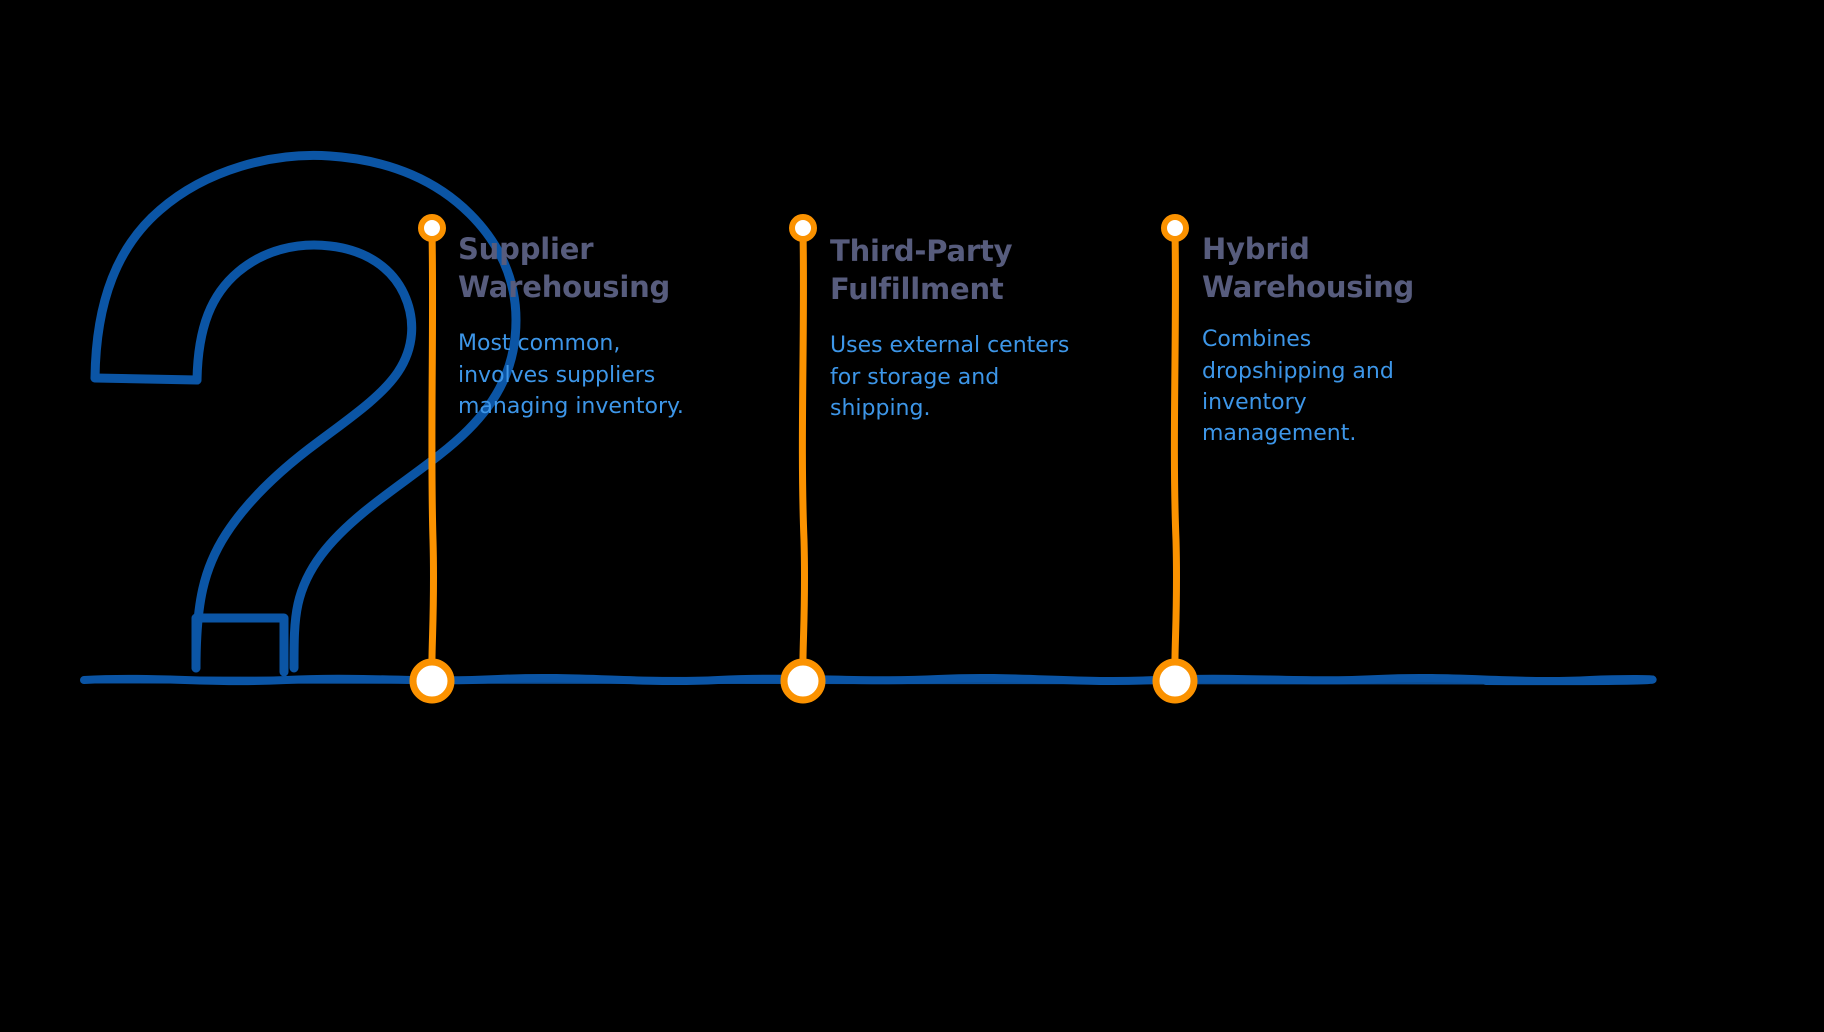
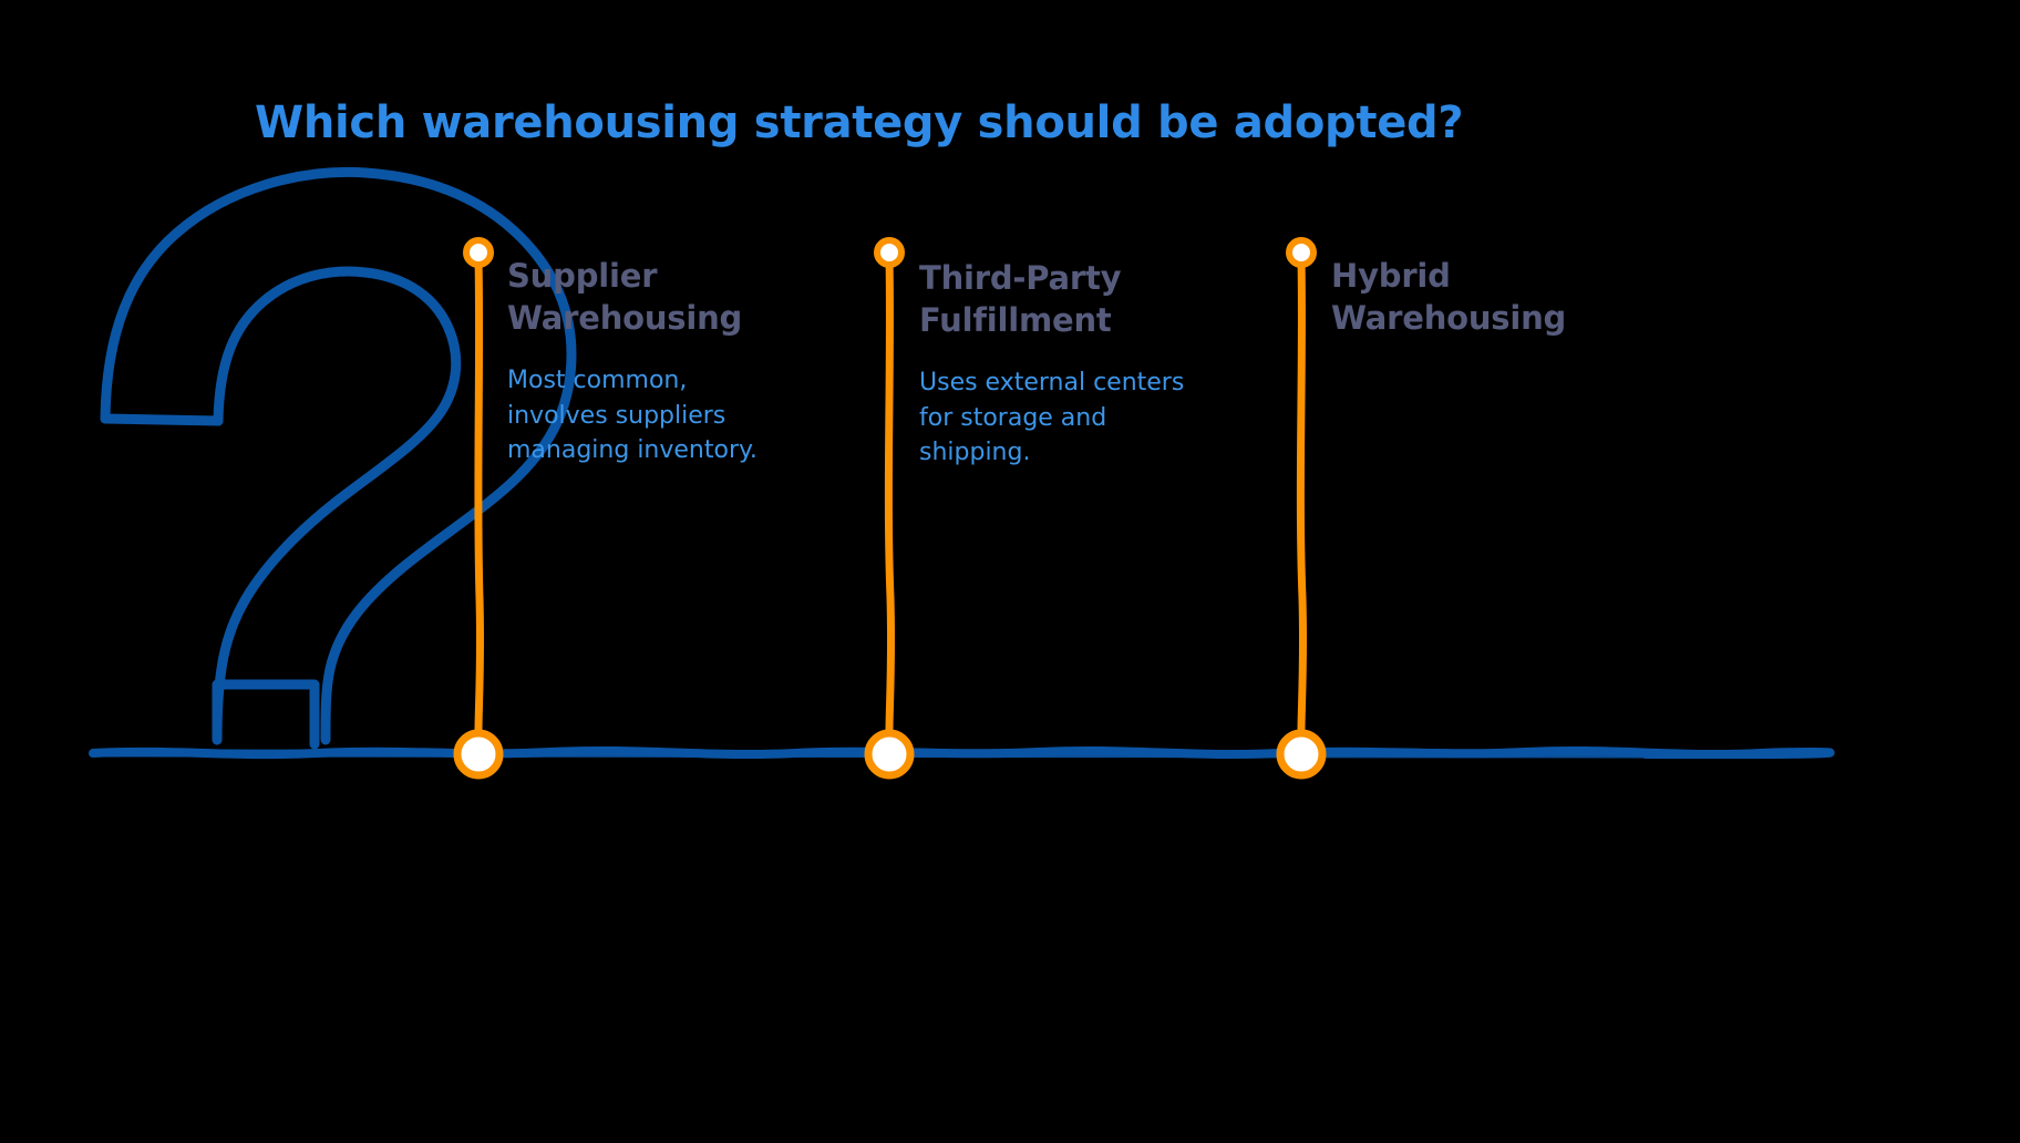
+ Which warehousing strategy should be adopted?
  Supplier
  Warehousing
  Most common,
  involves suppliers
  managing inventory.
  Third-Party
  Fulfillment
  Uses external centers
  for storage and
  shipping.
  Hybrid
  Warehousing
- Combines
- dropshipping and
- inventory
- management.
